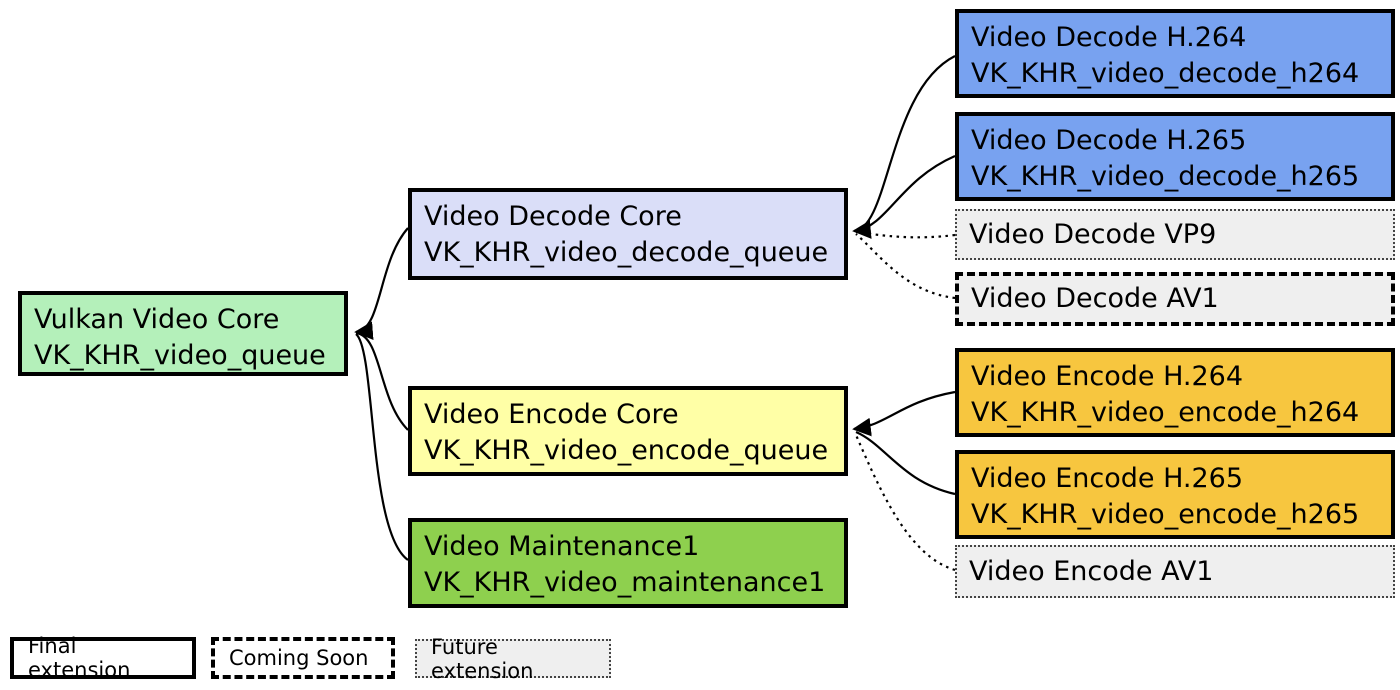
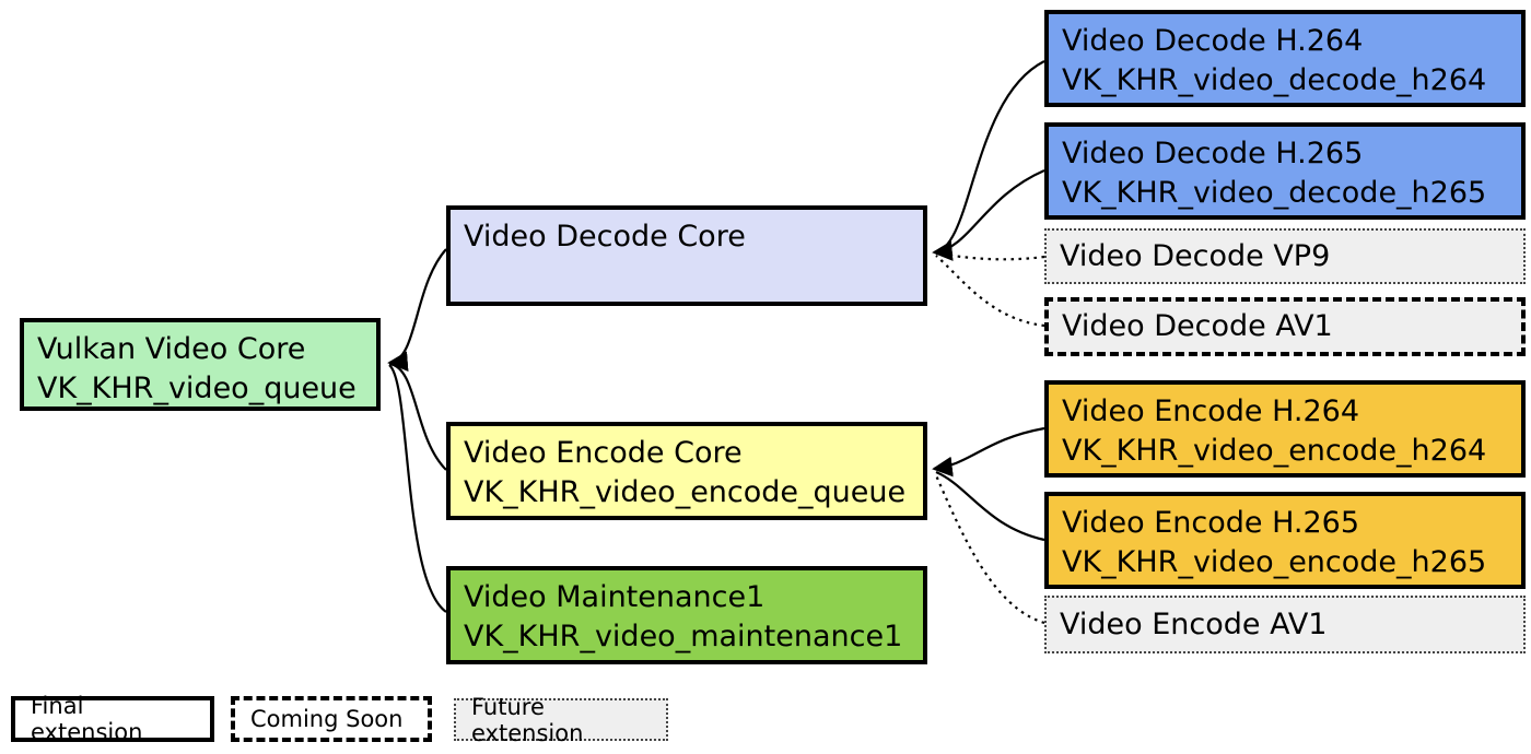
  Vulkan Video Core
  VK_KHR_video_queue
  Video Decode Core
- VK_KHR_video_decode_queue
  Video Encode Core
  VK_KHR_video_encode_queue
  Video Maintenance1
  VK_KHR_video_maintenance1
  Video Decode H.264
  VK_KHR_video_decode_h264
  Video Decode H.265
  VK_KHR_video_decode_h265
  Video Decode VP9
  Video Decode AV1
  Video Encode H.264
  VK_KHR_video_encode_h264
  Video Encode H.265
  VK_KHR_video_encode_h265
  Video Encode AV1
  Final extension
  Coming Soon
  Future extension
